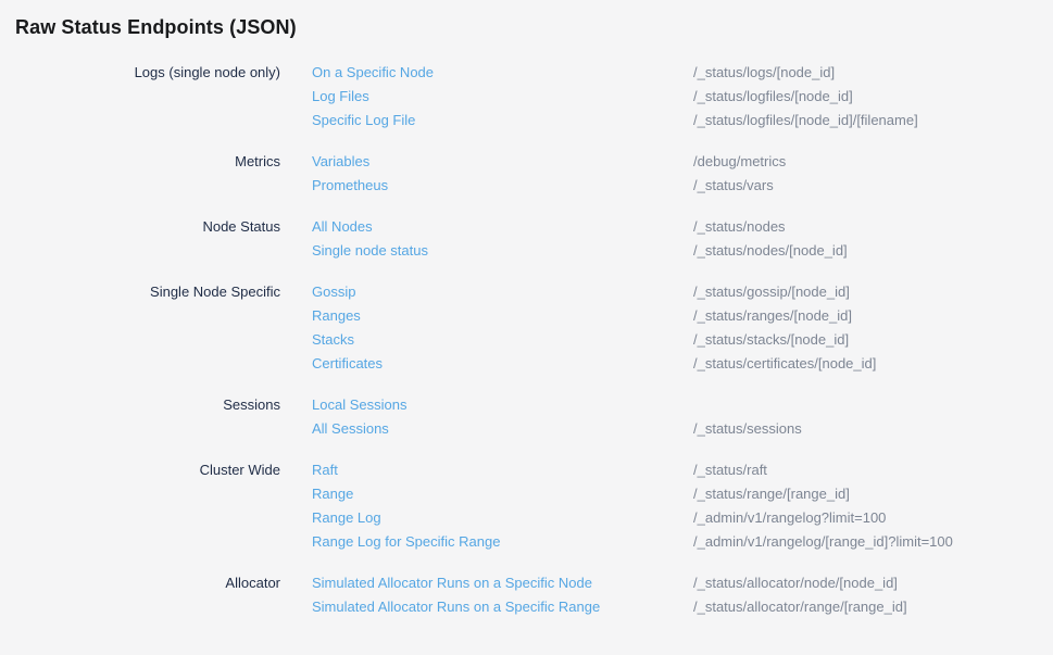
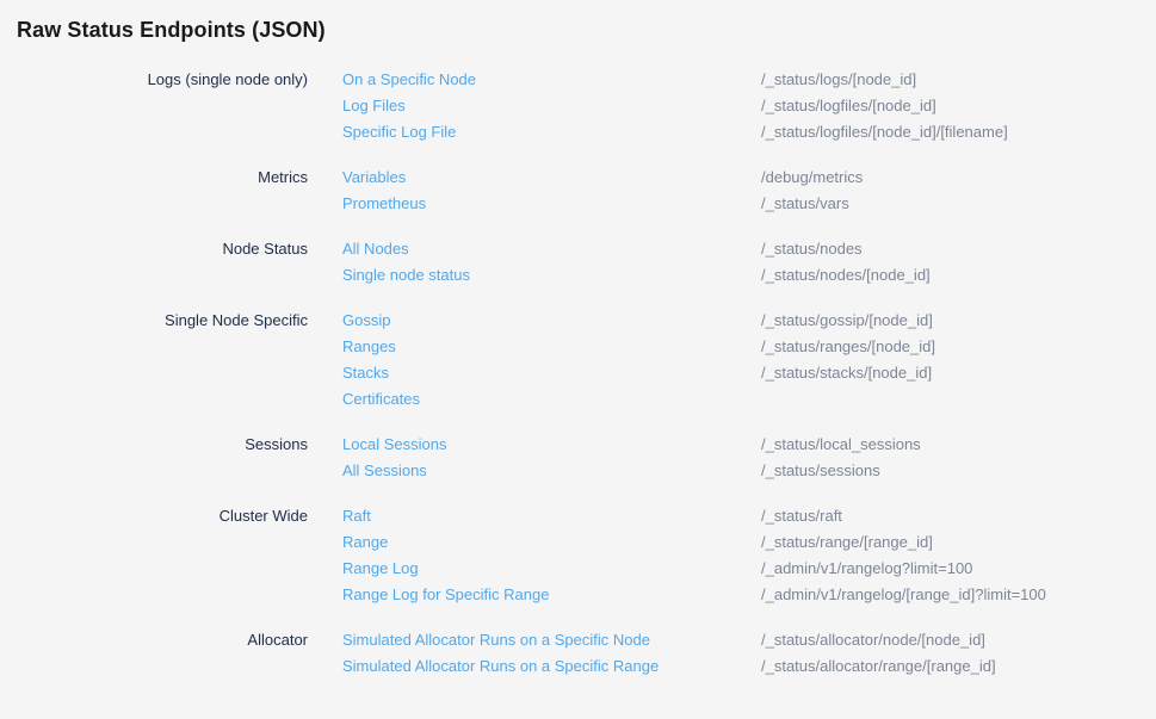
  Raw Status Endpoints (JSON)
  Logs (single node only)
  On a Specific Node
  /_status/logs/[node_id]
  Log Files
  /_status/logfiles/[node_id]
  Specific Log File
  /_status/logfiles/[node_id]/[filename]
  Metrics
  Variables
  /debug/metrics
  Prometheus
  /_status/vars
  Node Status
  All Nodes
  /_status/nodes
  Single node status
  /_status/nodes/[node_id]
  Single Node Specific
  Gossip
  /_status/gossip/[node_id]
  Ranges
  /_status/ranges/[node_id]
  Stacks
  /_status/stacks/[node_id]
  Certificates
- /_status/certificates/[node_id]
  Sessions
  Local Sessions
+ /_status/local_sessions
  All Sessions
  /_status/sessions
  Cluster Wide
  Raft
  /_status/raft
  Range
  /_status/range/[range_id]
  Range Log
  /_admin/v1/rangelog?limit=100
  Range Log for Specific Range
  /_admin/v1/rangelog/[range_id]?limit=100
  Allocator
  Simulated Allocator Runs on a Specific Node
  /_status/allocator/node/[node_id]
  Simulated Allocator Runs on a Specific Range
  /_status/allocator/range/[range_id]
